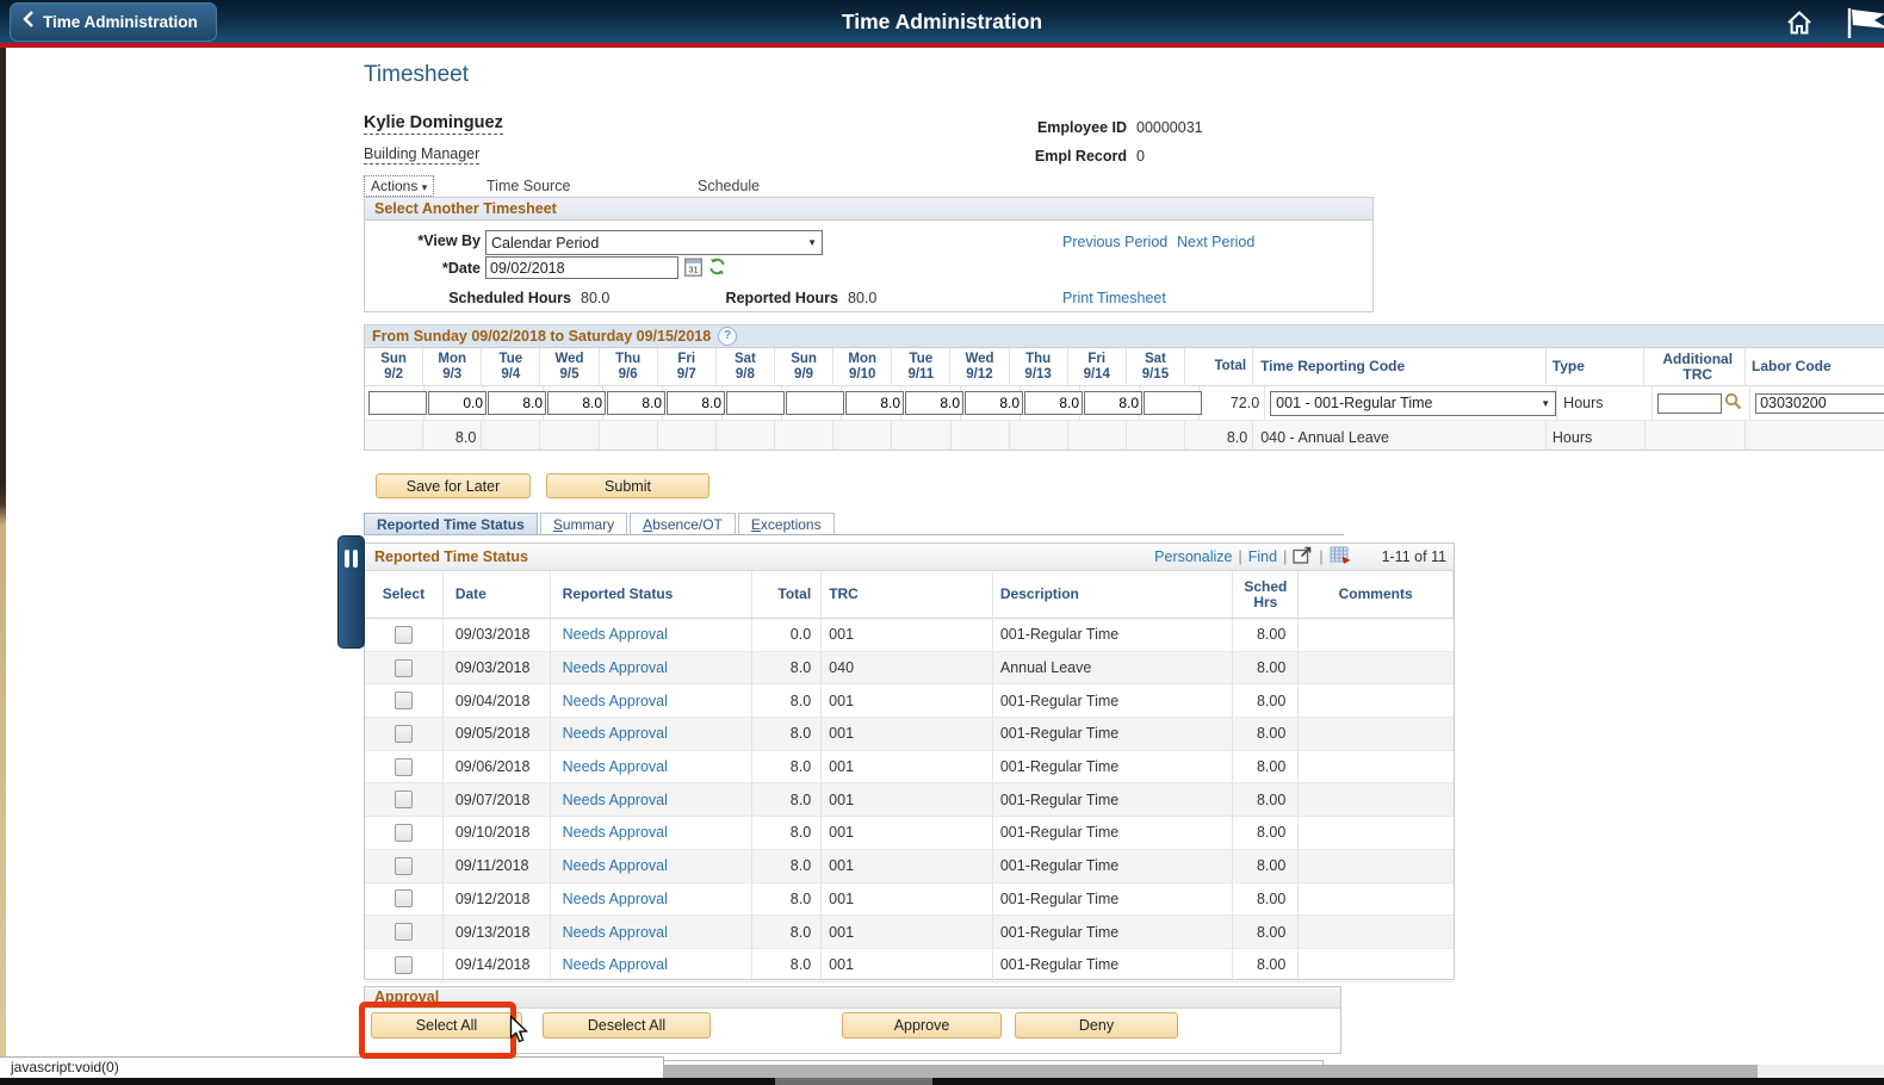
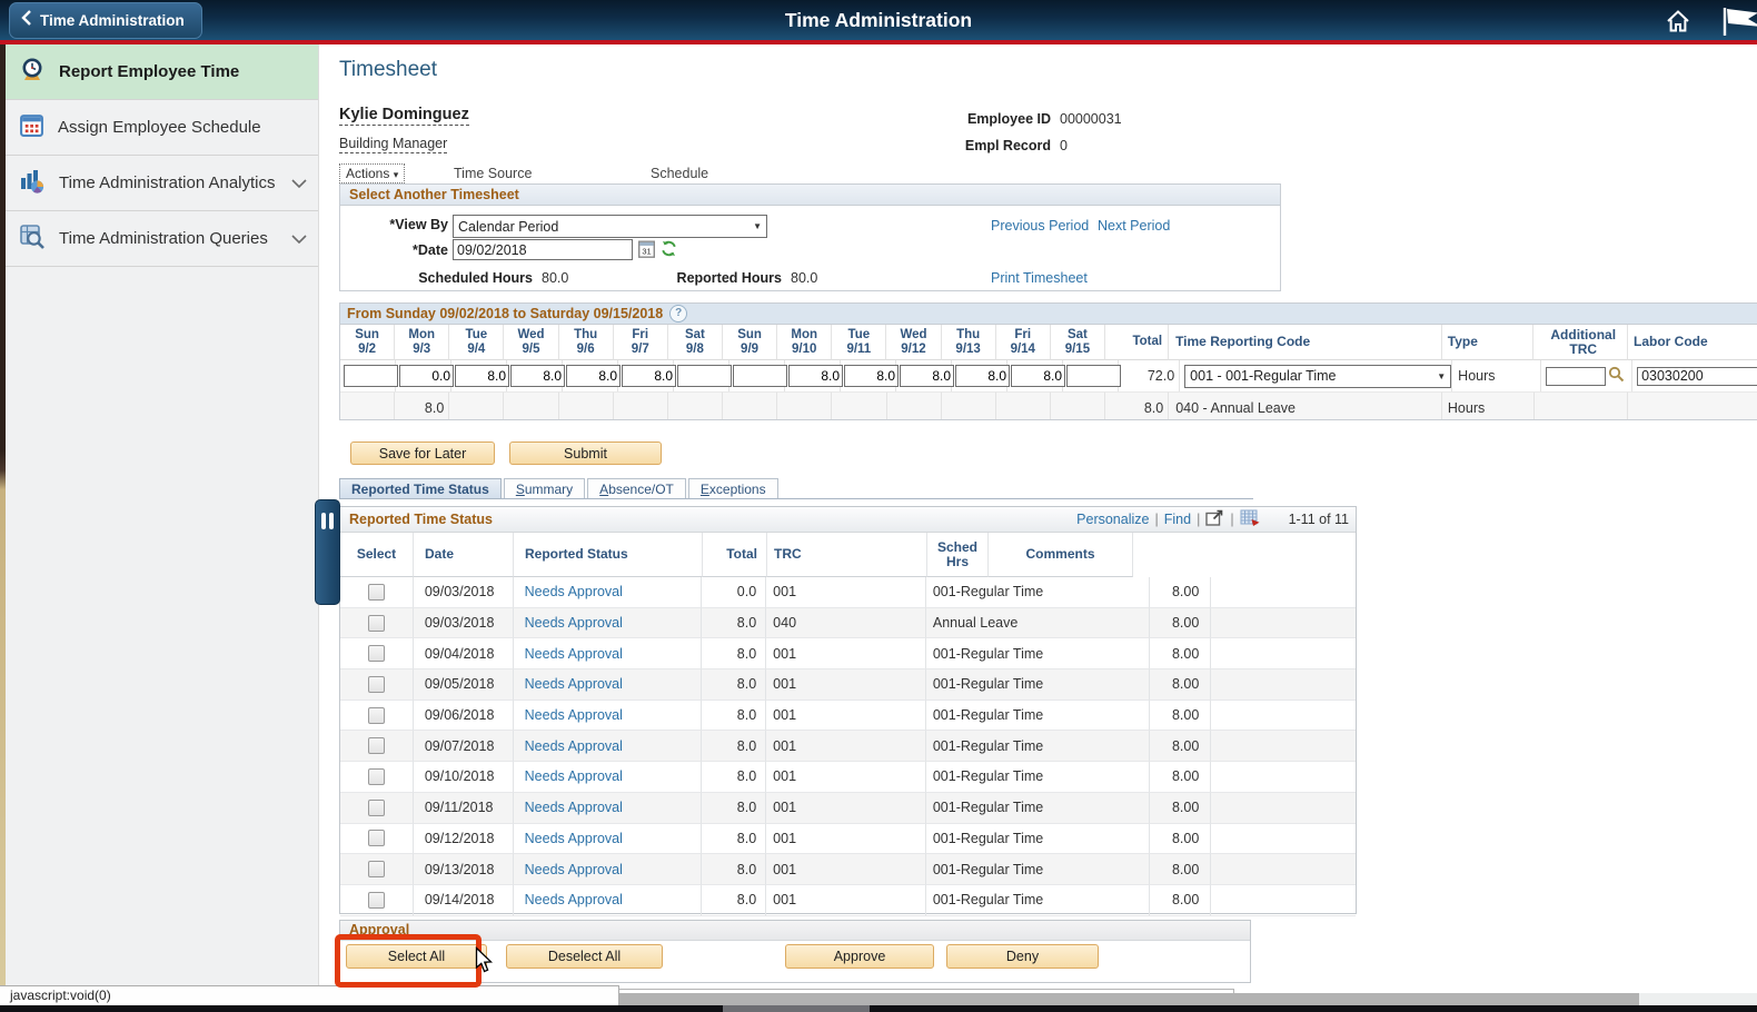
  Time Administration
  Time Administration
+ Report Employee Time
+ Assign Employee Schedule
+ Time Administration Analytics
+ Time Administration Queries
  Timesheet
  Kylie Dominguez
  Building Manager
  Employee ID
  00000031
  Empl Record
  0
  Actions ▾
  Time Source
  Schedule
  Select Another Timesheet
  *View By
  Calendar Period
  ▼
  Previous Period
  Next Period
  *Date
  09/02/2018
  31
  Scheduled Hours
  80.0
  Reported Hours
  80.0
  Print Timesheet
  From Sunday 09/02/2018 to Saturday 09/15/2018
  ?
  Sun
  9/2
  Mon
  9/3
  Tue
  9/4
  Wed
  9/5
  Thu
  9/6
  Fri
  9/7
  Sat
  9/8
  Sun
  9/9
  Mon
  9/10
  Tue
  9/11
  Wed
  9/12
  Thu
  9/13
  Fri
  9/14
  Sat
  9/15
  Total
  Time Reporting Code
  Type
  Additional TRC
  Labor Code
  0.0
  8.0
  8.0
  8.0
  8.0
  8.0
  8.0
  8.0
  8.0
  8.0
  72.0
  001 - 001-Regular Time
  ▼
  Hours
  03030200
  8.0
  8.0
  040 - Annual Leave
  Hours
  Save for Later
  Submit
  Reported Time Status
  S
  ummary
  A
  bsence/OT
  E
  xceptions
  Reported Time Status
  Personalize
  |
  Find
  |
  |
  1-11 of 11
  Select
  Date
  Reported Status
  Total
  TRC
- Description
  Sched
  Hrs
  Comments
  09/03/2018
  Needs Approval
  0.0
  001
  001-Regular Time
  8.00
  09/03/2018
  Needs Approval
  8.0
  040
  Annual Leave
  8.00
  09/04/2018
  Needs Approval
  8.0
  001
  001-Regular Time
  8.00
  09/05/2018
  Needs Approval
  8.0
  001
  001-Regular Time
  8.00
  09/06/2018
  Needs Approval
  8.0
  001
  001-Regular Time
  8.00
  09/07/2018
  Needs Approval
  8.0
  001
  001-Regular Time
  8.00
  09/10/2018
  Needs Approval
  8.0
  001
  001-Regular Time
  8.00
  09/11/2018
  Needs Approval
  8.0
  001
  001-Regular Time
  8.00
  09/12/2018
  Needs Approval
  8.0
  001
  001-Regular Time
  8.00
  09/13/2018
  Needs Approval
  8.0
  001
  001-Regular Time
  8.00
  09/14/2018
  Needs Approval
  8.0
  001
  001-Regular Time
  8.00
  Approval
  Select All
  Deselect All
  Approve
  Deny
  javascript:void(0)
